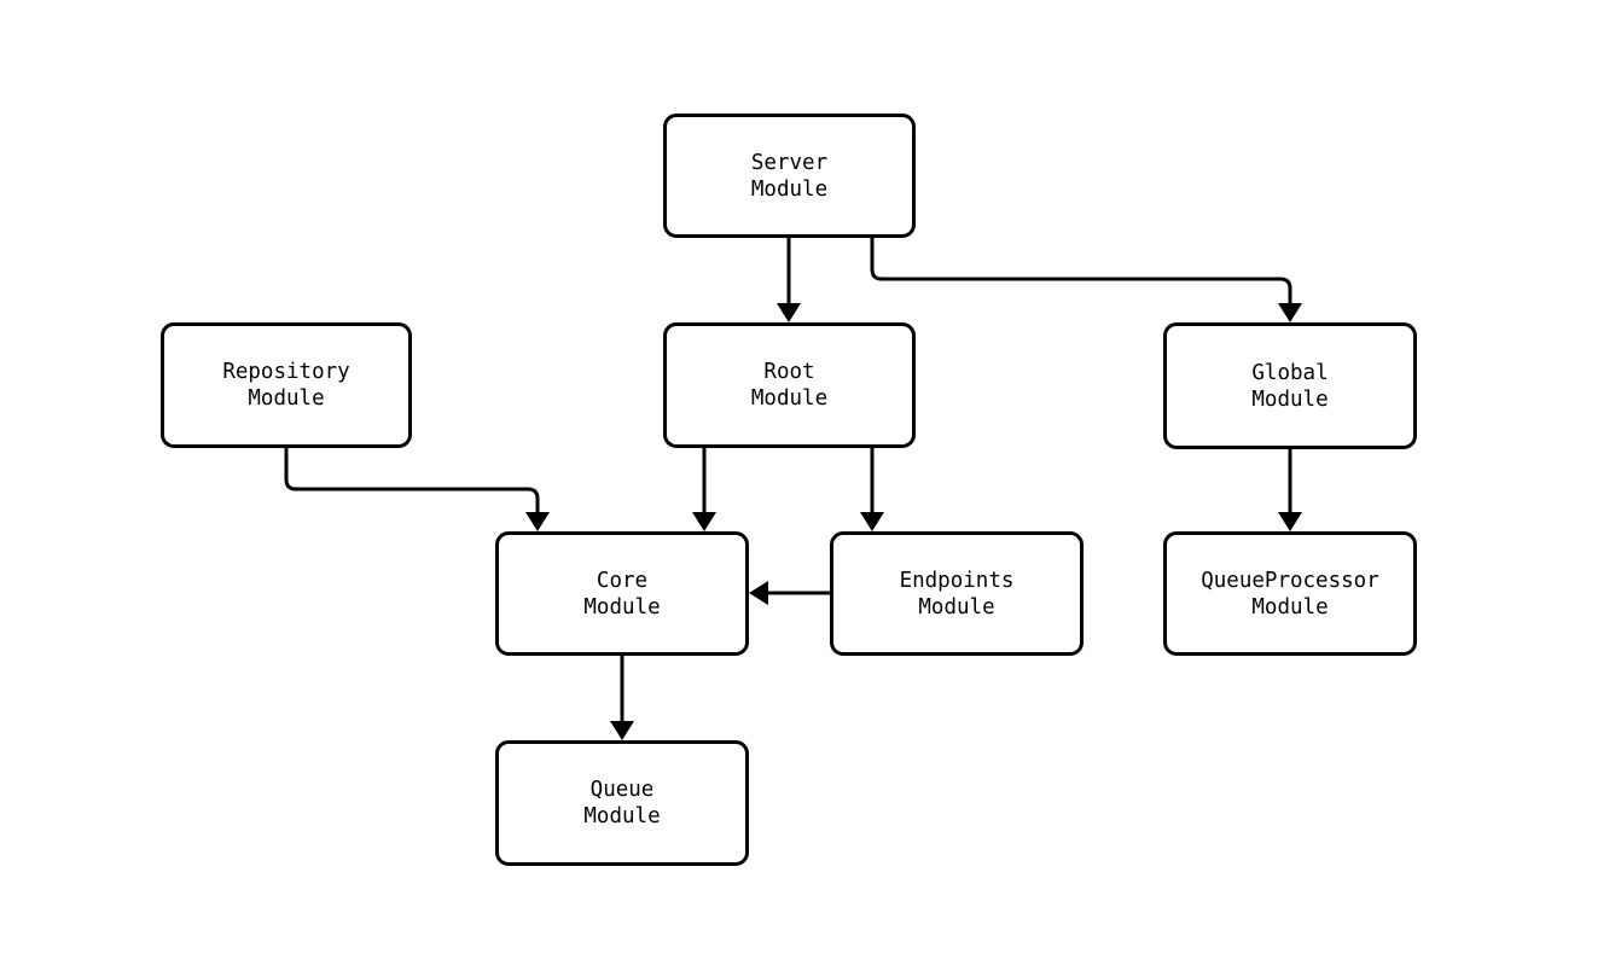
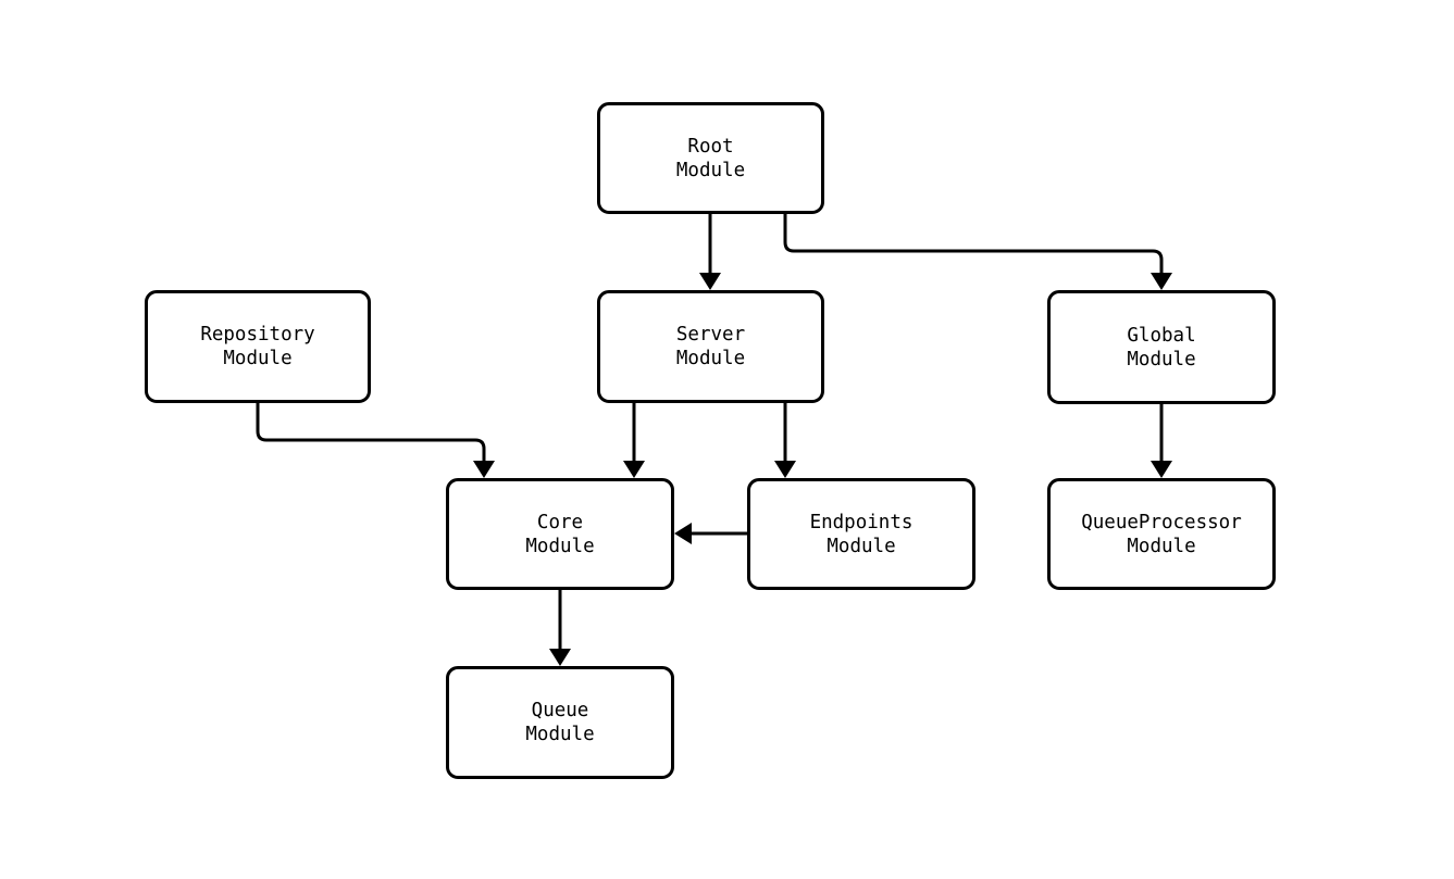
- Server
+ Root
  Module
  Repository
  Module
- Root
+ Server
  Module
  Global
  Module
  Core
  Module
  Endpoints
  Module
  QueueProcessor
  Module
  Queue
  Module
